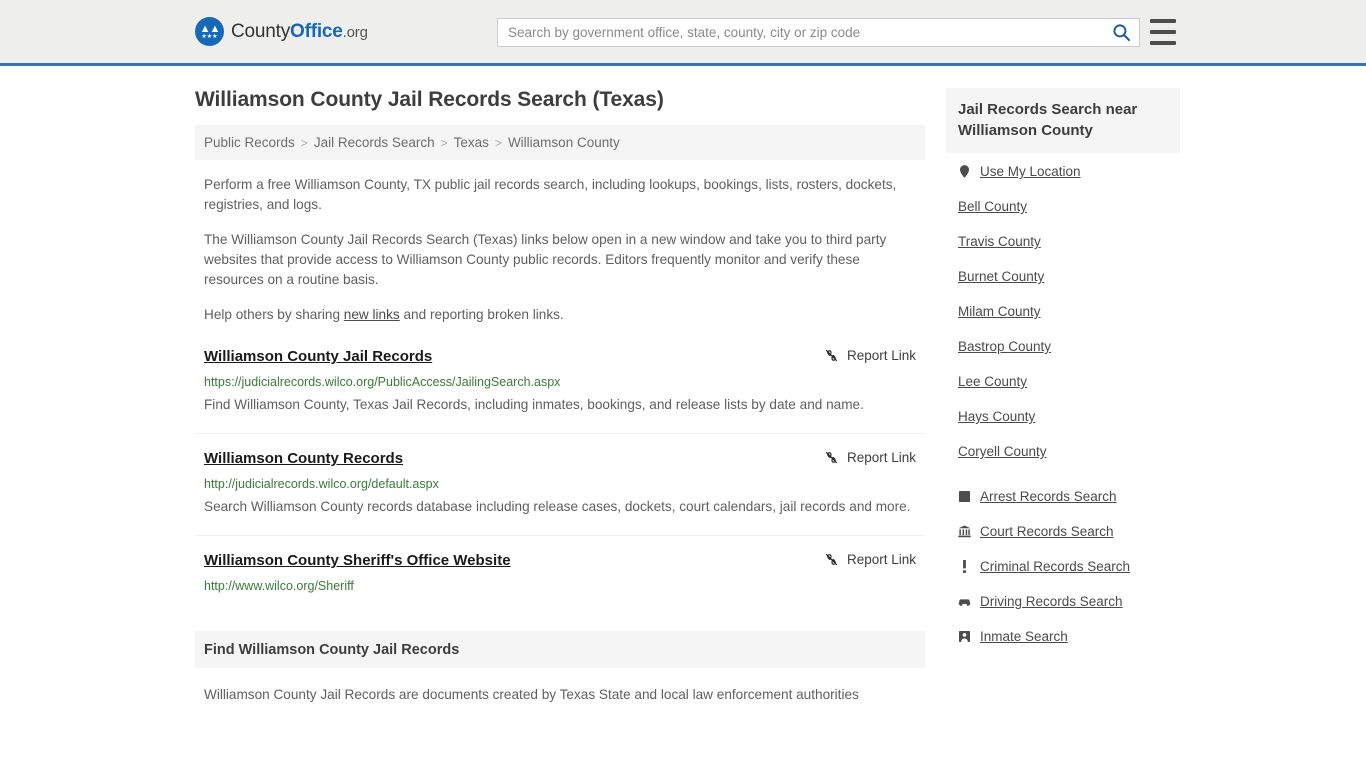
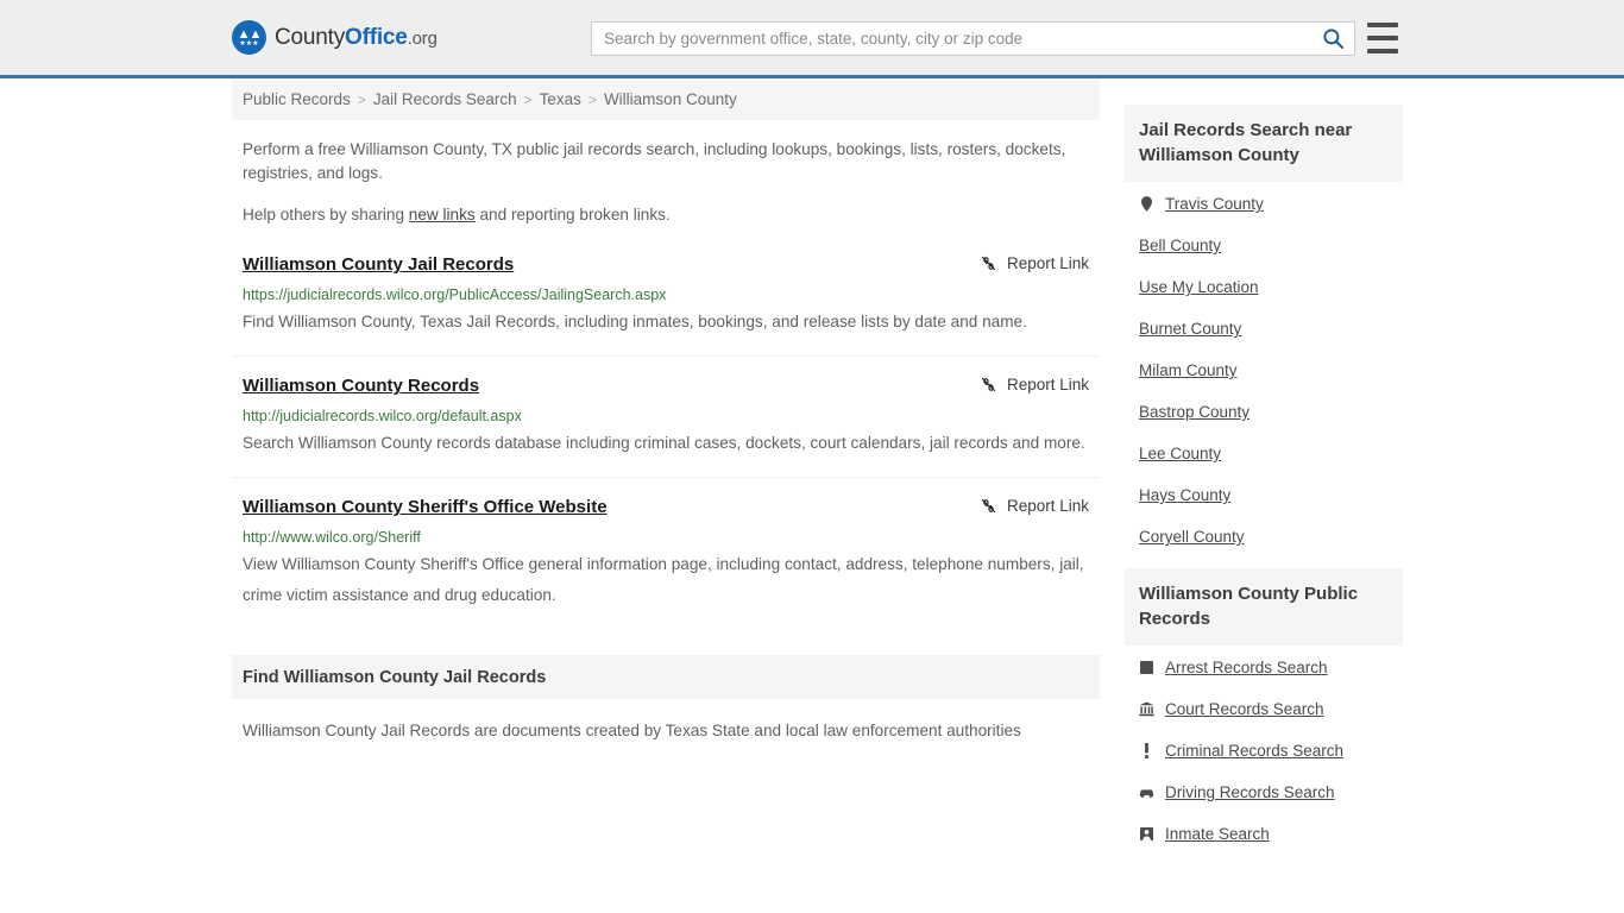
  ▲▲
  CountyOffice.org
  Search by government office, state, county, city or zip code
- Williamson County Jail Records Search (Texas)
  Public Records
  >
  Jail Records Search
  >
  Texas
  >
  Williamson County
  Perform a free Williamson County, TX public jail records search, including lookups, bookings, lists, rosters, dockets, registries, and logs.
- The Williamson County Jail Records Search (Texas) links below open in a new window and take you to third party websites that provide access to Williamson County public records. Editors frequently monitor and verify these resources on a routine basis.
  Help others by sharing new links and reporting broken links.
  Williamson County Jail Records
  Report Link
  https://judicialrecords.wilco.org/PublicAccess/JailingSearch.aspx
  Find Williamson County, Texas Jail Records, including inmates, bookings, and release lists by date and name.
  Williamson County Records
  Report Link
  http://judicialrecords.wilco.org/default.aspx
- Search Williamson County records database including release cases, dockets, court calendars, jail records and more.
+ Search Williamson County records database including criminal cases, dockets, court calendars, jail records and more.
  Williamson County Sheriff's Office Website
  Report Link
  http://www.wilco.org/Sheriff
+ View Williamson County Sheriff's Office general information page, including contact, address, telephone numbers, jail, crime victim assistance and drug education.
  Find Williamson County Jail Records
  Williamson County Jail Records are documents created by Texas State and local law enforcement authorities
  Jail Records Search near Williamson County
- Use My Location
+ Travis County
  Bell County
- Travis County
+ Use My Location
  Burnet County
  Milam County
  Bastrop County
  Lee County
  Hays County
  Coryell County
+ Williamson County Public Records
  Arrest Records Search
  Court Records Search
  Criminal Records Search
  Driving Records Search
  Inmate Search
